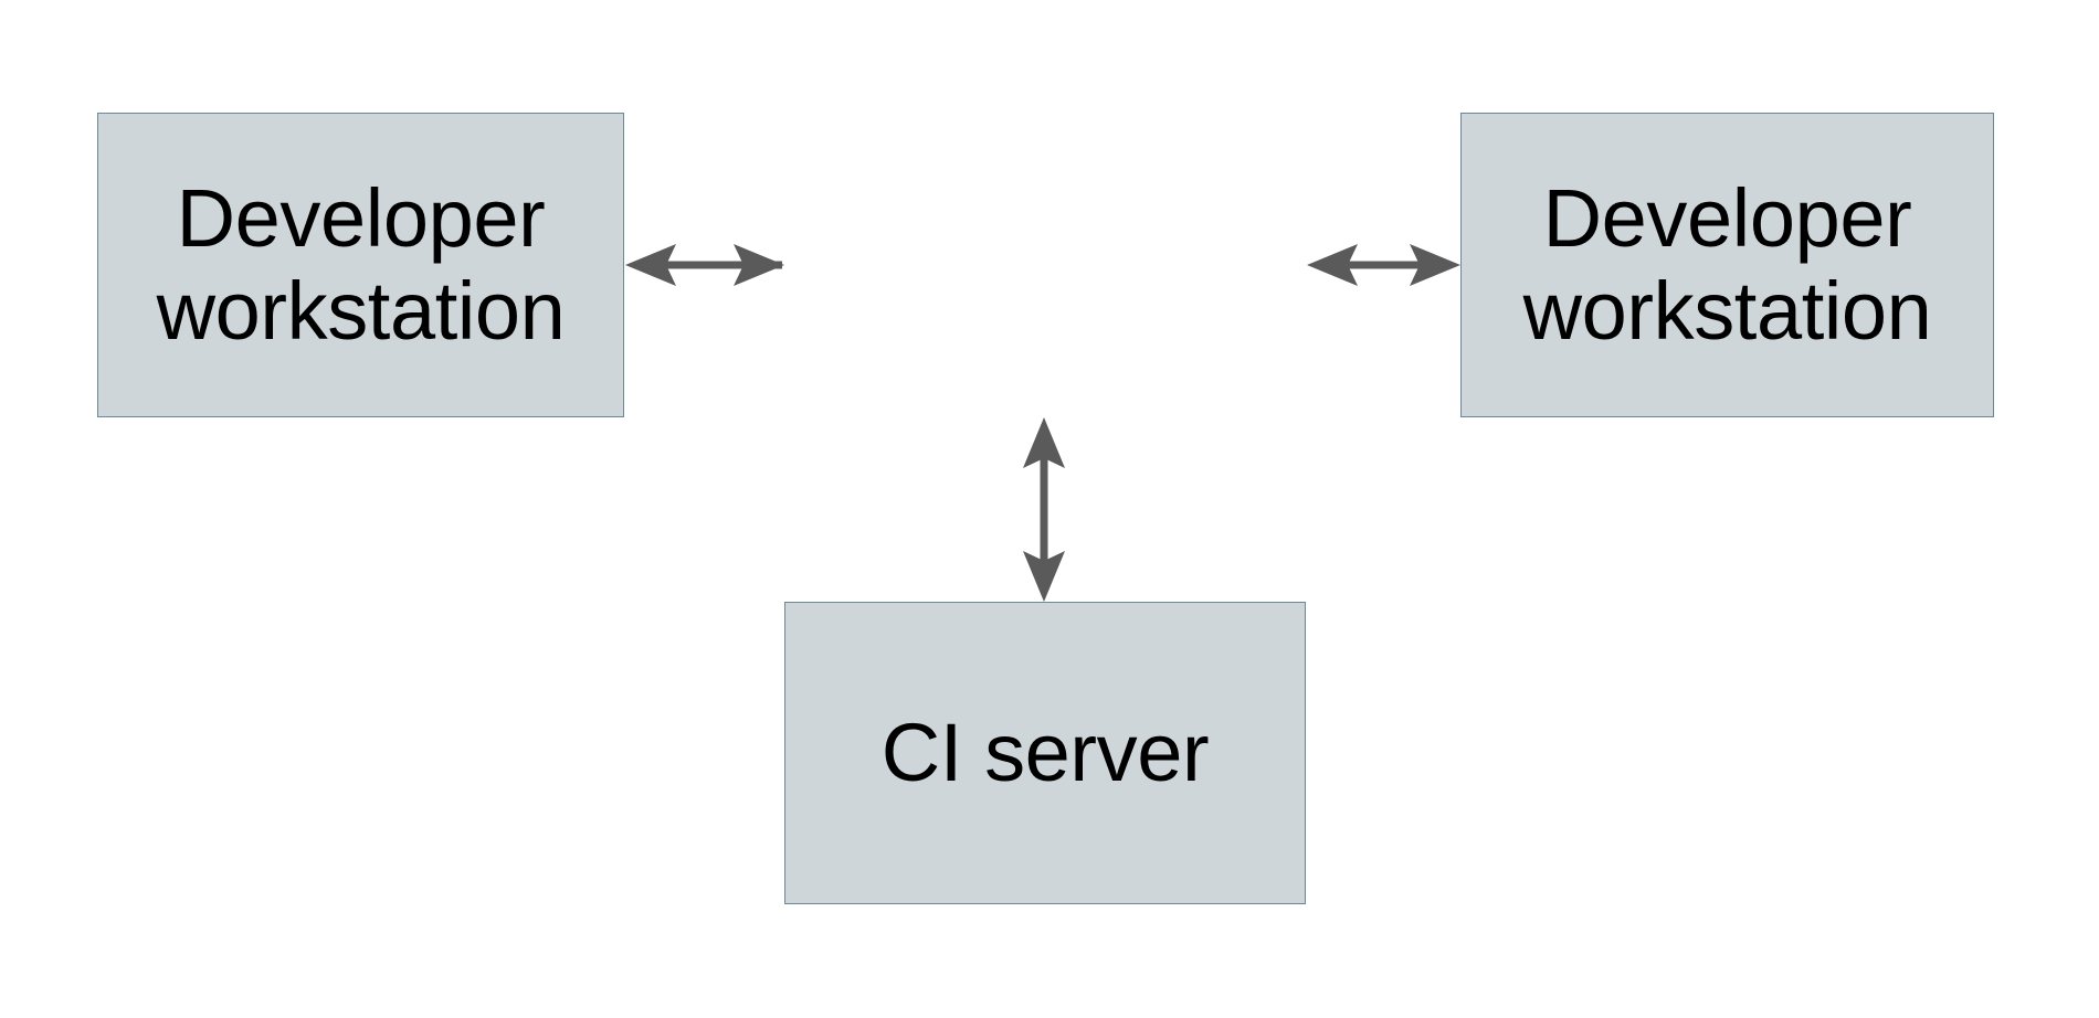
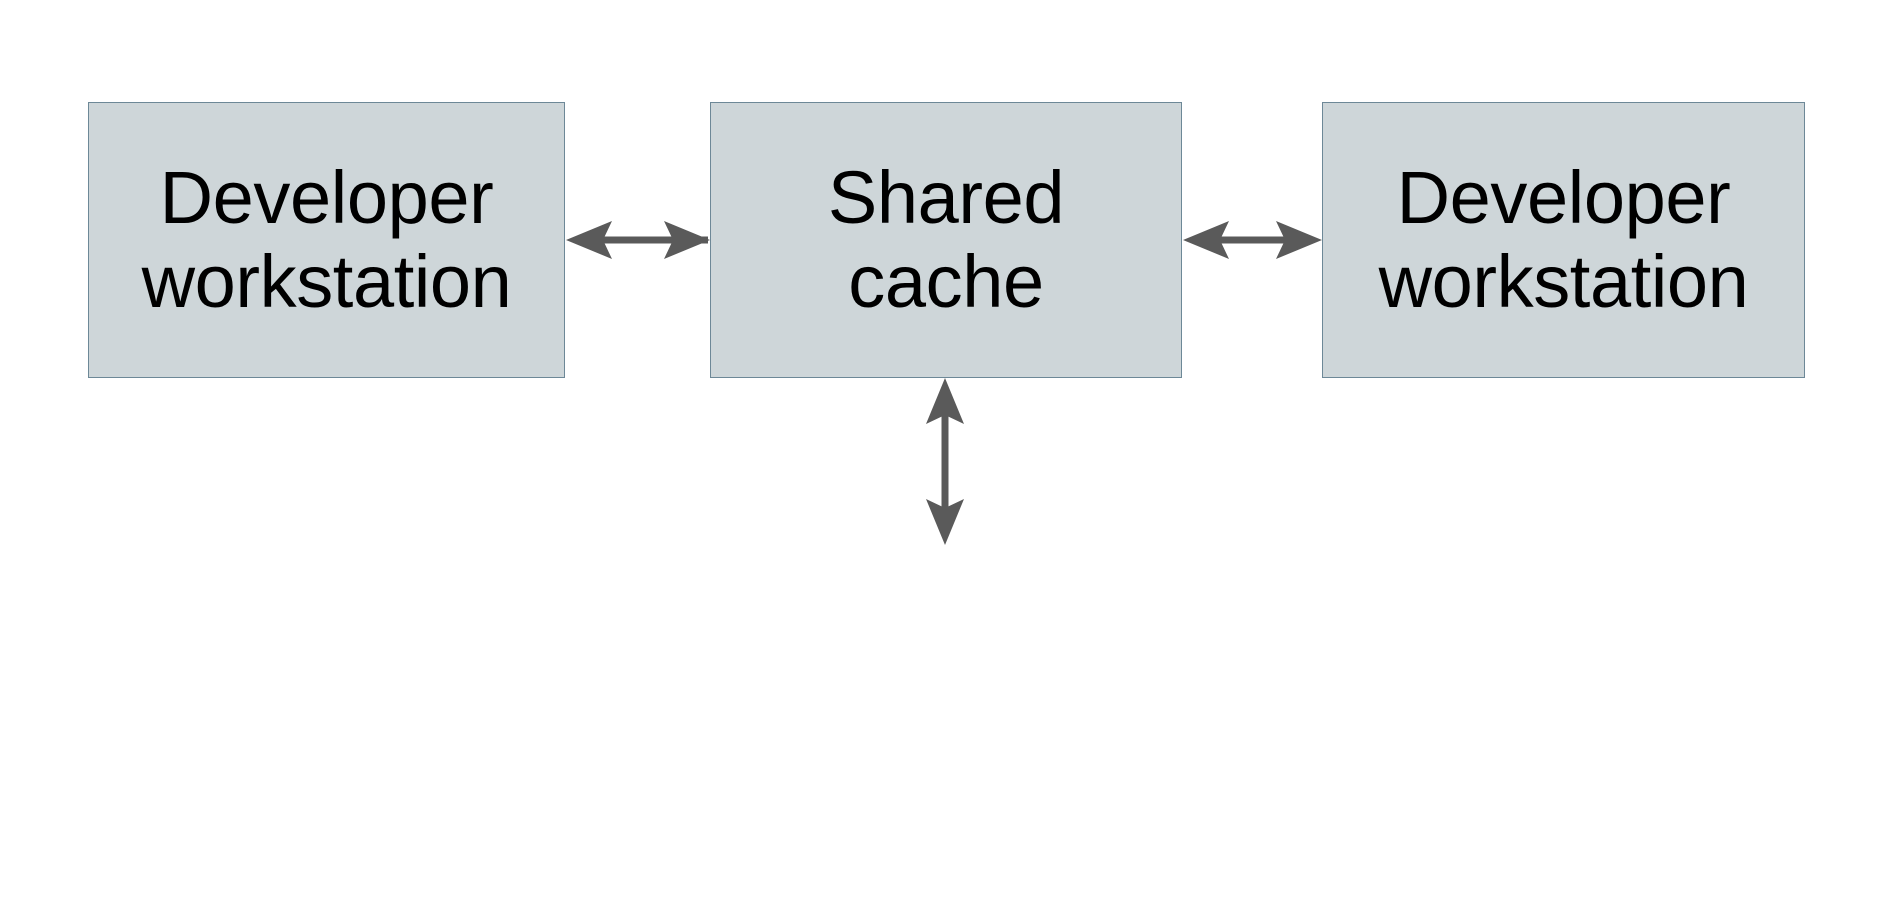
  Developer
  workstation
+ Shared
+ cache
  Developer
  workstation
- CI server
